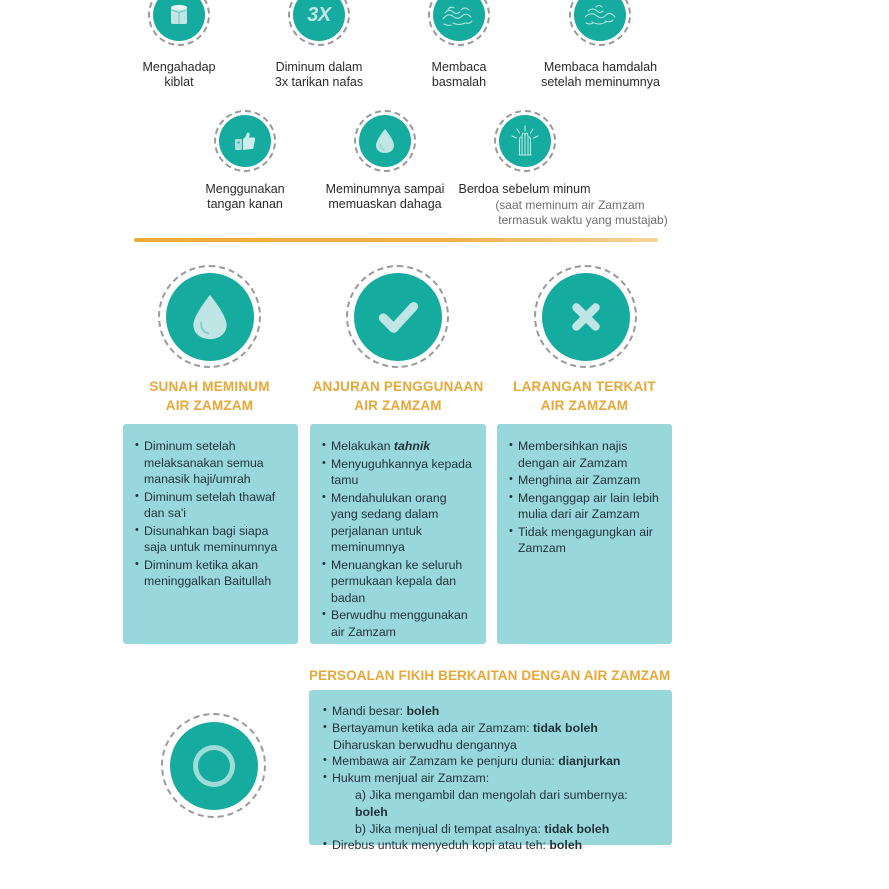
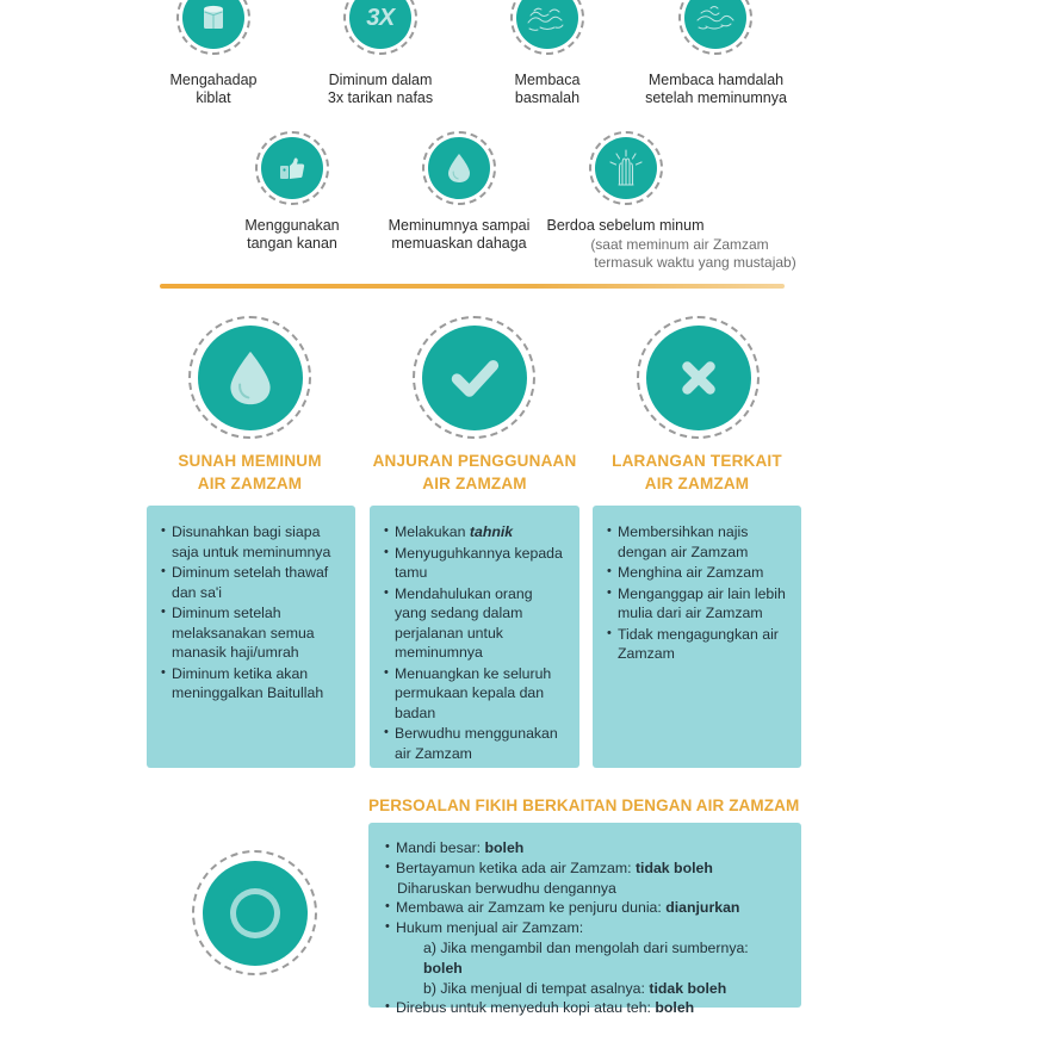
  3X
  Mengahadap
  kiblat
  Diminum dalam
  3x tarikan nafas
  Membaca
  basmalah
  Membaca hamdalah
  setelah meminumnya
  Menggunakan
  tangan kanan
  Meminumnya sampai
  memuaskan dahaga
  Berdoa sebelum minum
  (saat meminum air Zamzam
  termasuk waktu yang mustajab)
  SUNAH MEMINUM
  AIR ZAMZAM
- Diminum setelah melaksanakan semua manasik haji/umrah
+ Disunahkan bagi siapa saja untuk meminumnya
  Diminum setelah thawaf dan sa'i
- Disunahkan bagi siapa saja untuk meminumnya
+ Diminum setelah melaksanakan semua manasik haji/umrah
  Diminum ketika akan meninggalkan Baitullah
  ANJURAN PENGGUNAAN
  AIR ZAMZAM
  Melakukan tahnik
  Menyuguhkannya kepada tamu
  Mendahulukan orang yang sedang dalam perjalanan untuk meminumnya
  Menuangkan ke seluruh permukaan kepala dan badan
  Berwudhu menggunakan air Zamzam
  LARANGAN TERKAIT
  AIR ZAMZAM
  Membersihkan najis dengan air Zamzam
  Menghina air Zamzam
  Menganggap air lain lebih mulia dari air Zamzam
  Tidak mengagungkan air Zamzam
  PERSOALAN FIKIH BERKAITAN DENGAN AIR ZAMZAM
  Mandi besar: boleh
  Bertayamun ketika ada air Zamzam: tidak boleh
  Diharuskan berwudhu dengannya
  Membawa air Zamzam ke penjuru dunia: dianjurkan
  Hukum menjual air Zamzam:
  a) Jika mengambil dan mengolah dari sumbernya: boleh
  b) Jika menjual di tempat asalnya: tidak boleh
  Direbus untuk menyeduh kopi atau teh: boleh
